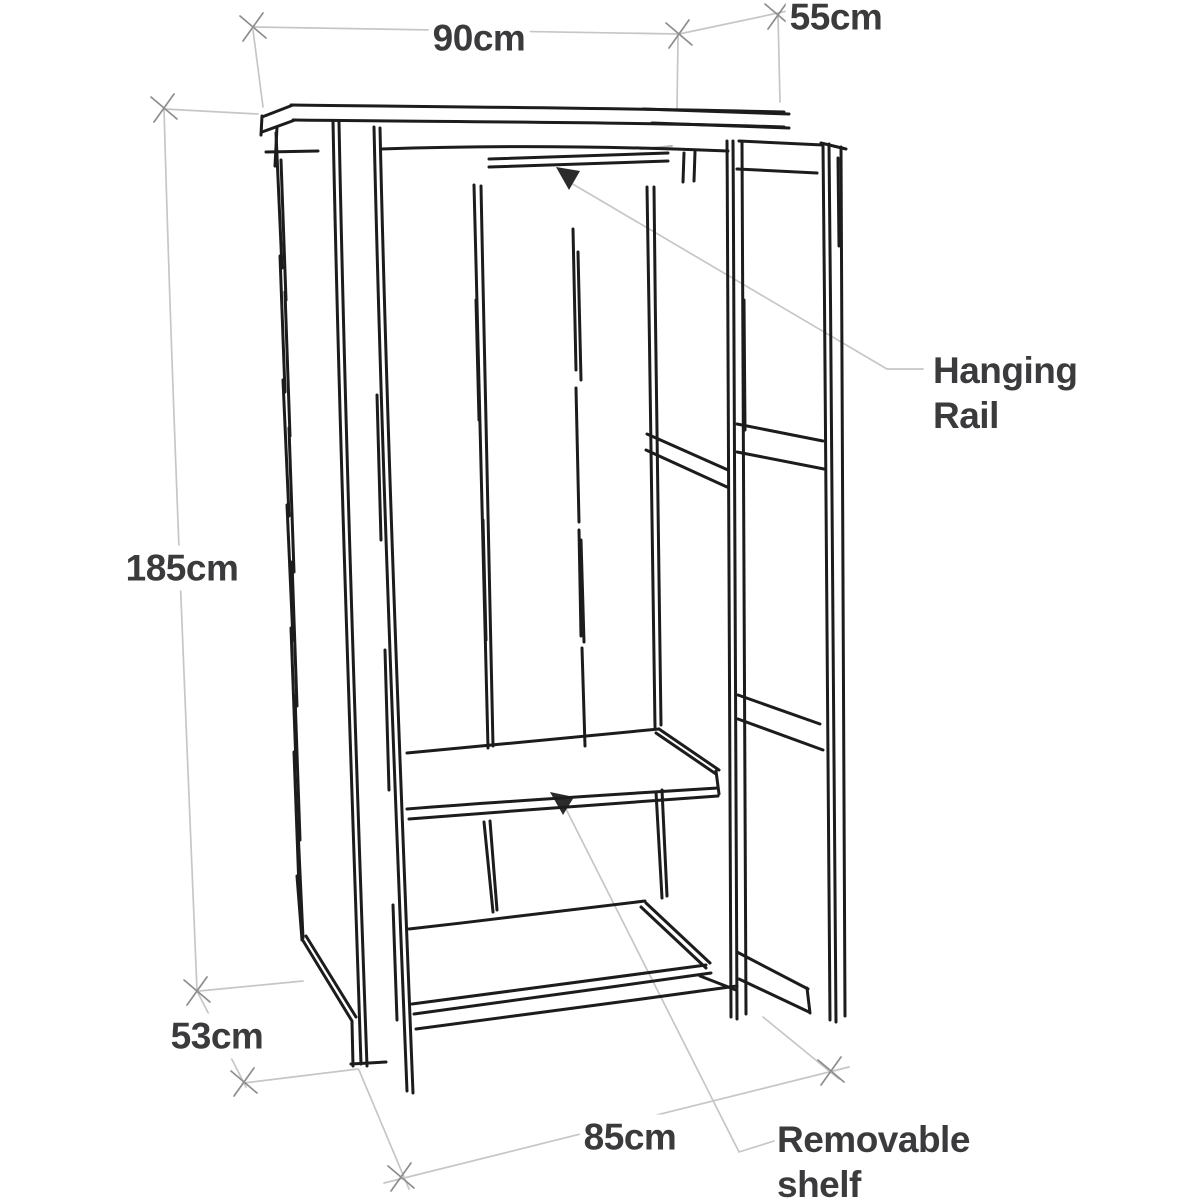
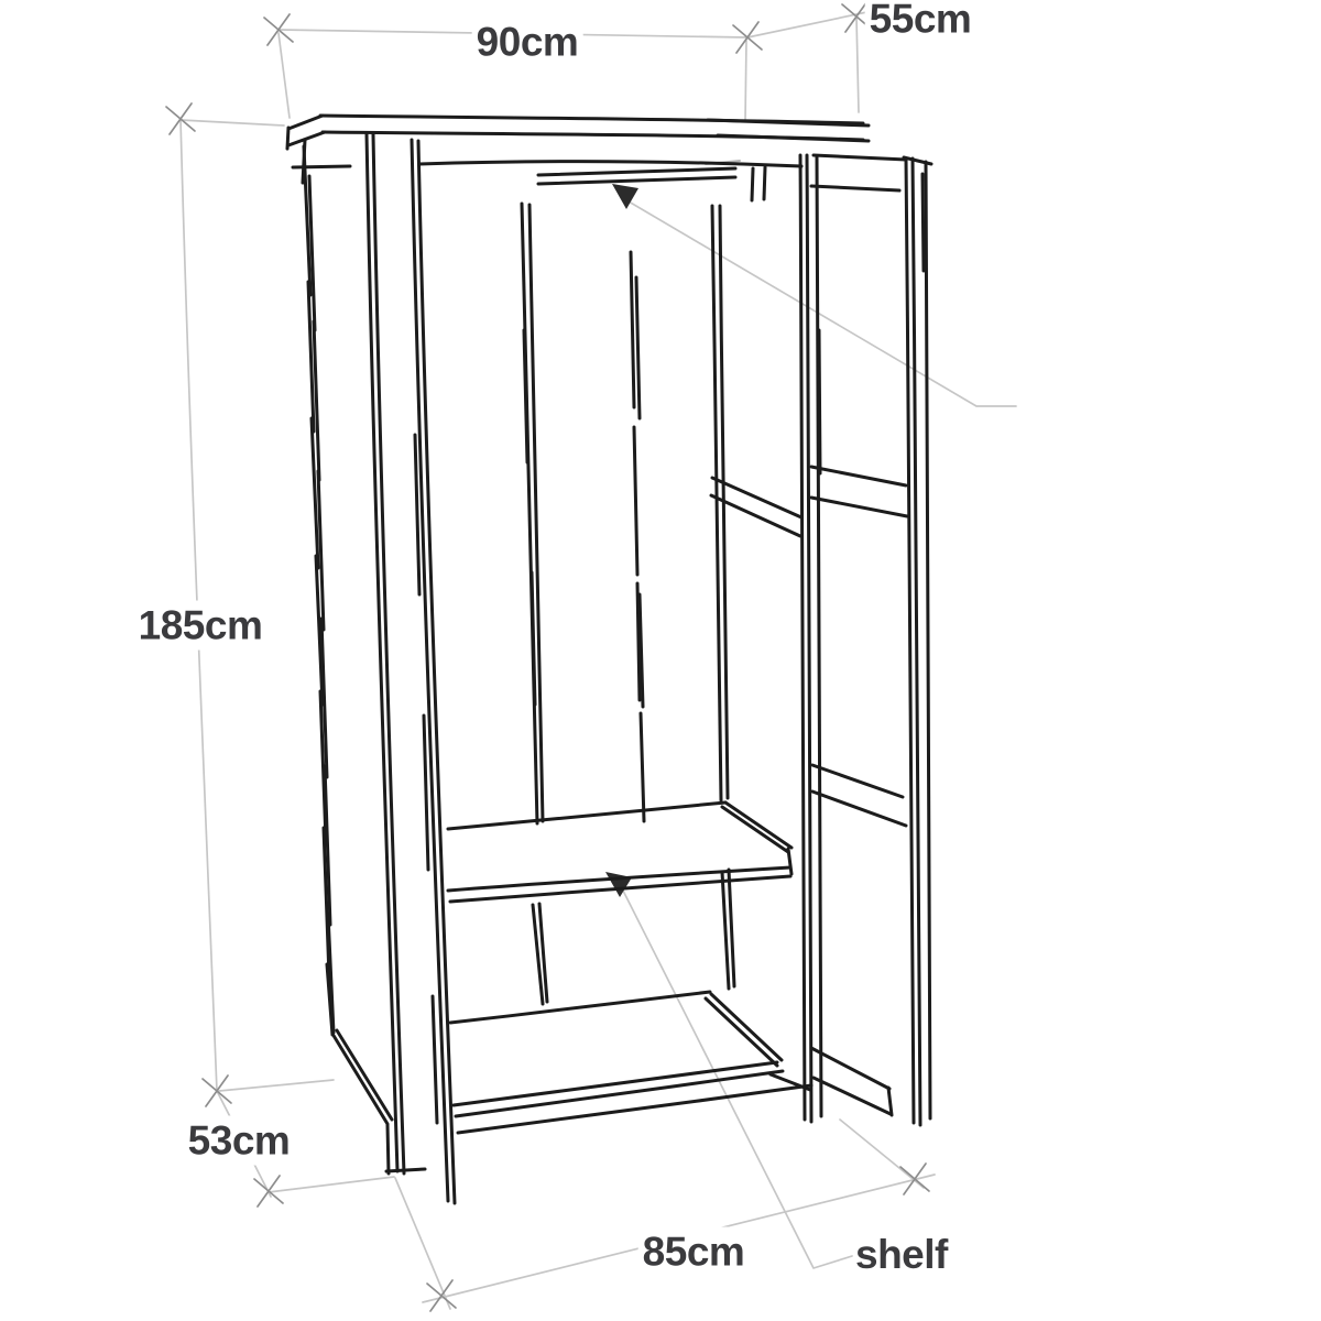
  90cm
  55cm
  185cm
  53cm
  85cm
- Hanging
- Rail
- Removable
  shelf
